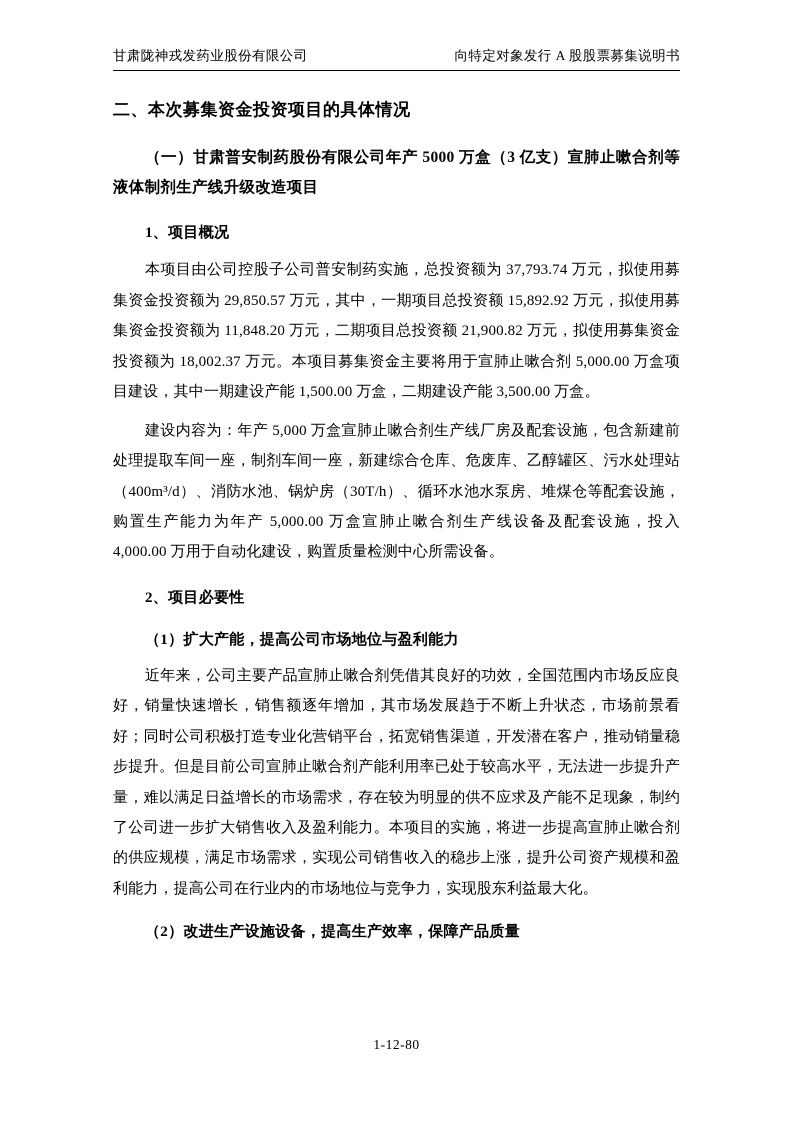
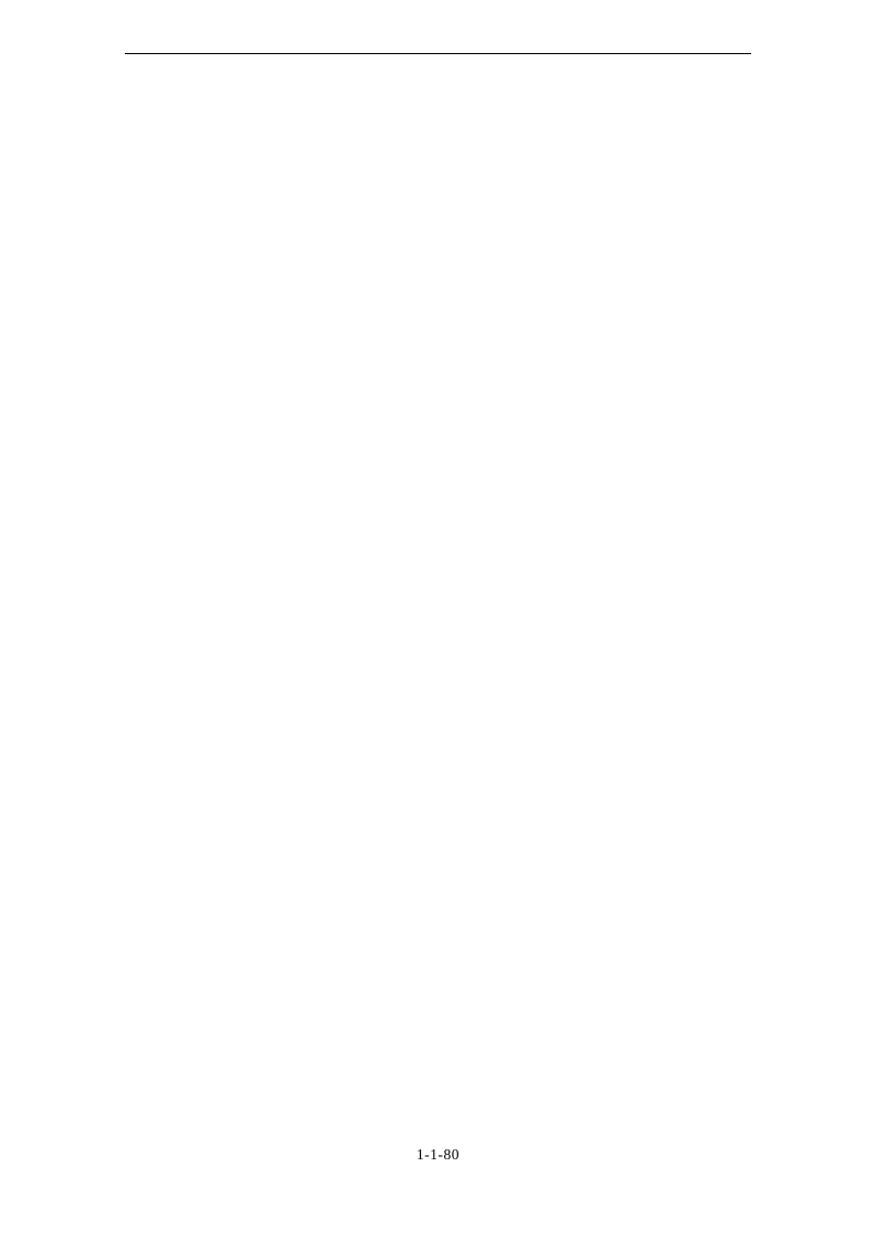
- 甘肃陇神戎发药业股份有限公司
- 向特定对象发行 A 股股票募集说明书
- 二、本次募集资金投资项目的具体情况
- （一）甘肃普安制药股份有限公司年产 5000 万盒（3 亿支）宣肺止嗽合剂等液体制剂生产线升级改造项目
- 1、项目概况
- 本项目由公司控股子公司普安制药实施，总投资额为 37,793.74 万元，拟使用募集资金投资额为 29,850.57 万元，其中，一期项目总投资额 15,892.92 万元，拟使用募集资金投资额为 11,848.20 万元，二期项目总投资额 21,900.82 万元，拟使用募集资金投资额为 18,002.37 万元。本项目募集资金主要将用于宣肺止嗽合剂 5,000.00 万盒项目建设，其中一期建设产能 1,500.00 万盒，二期建设产能 3,500.00 万盒。
- 建设内容为：年产 5,000 万盒宣肺止嗽合剂生产线厂房及配套设施，包含新建前处理提取车间一座，制剂车间一座，新建综合仓库、危废库、乙醇罐区、污水处理站（400m³/d）、消防水池、锅炉房（30T/h）、循环水池水泵房、堆煤仓等配套设施，购置生产能力为年产 5,000.00 万盒宣肺止嗽合剂生产线设备及配套设施，投入 4,000.00 万用于自动化建设，购置质量检测中心所需设备。
- 2、项目必要性
- （1）扩大产能，提高公司市场地位与盈利能力
- 近年来，公司主要产品宣肺止嗽合剂凭借其良好的功效，全国范围内市场反应良好，销量快速增长，销售额逐年增加，其市场发展趋于不断上升状态，市场前景看好；同时公司积极打造专业化营销平台，拓宽销售渠道，开发潜在客户，推动销量稳步提升。但是目前公司宣肺止嗽合剂产能利用率已处于较高水平，无法进一步提升产量，难以满足日益增长的市场需求，存在较为明显的供不应求及产能不足现象，制约了公司进一步扩大销售收入及盈利能力。本项目的实施，将进一步提高宣肺止嗽合剂的供应规模，满足市场需求，实现公司销售收入的稳步上涨，提升公司资产规模和盈利能力，提高公司在行业内的市场地位与竞争力，实现股东利益最大化。
- （2）改进生产设施设备，提高生产效率，保障产品质量
- 1-12-80
+ 1-1-80
